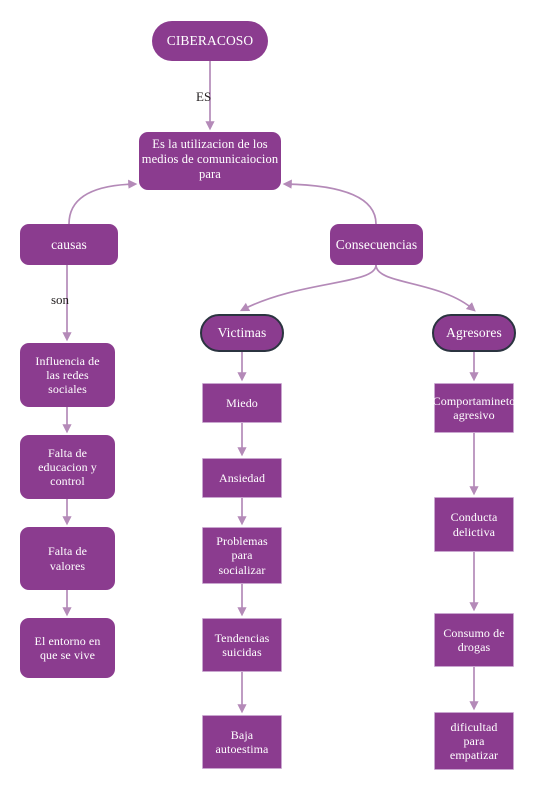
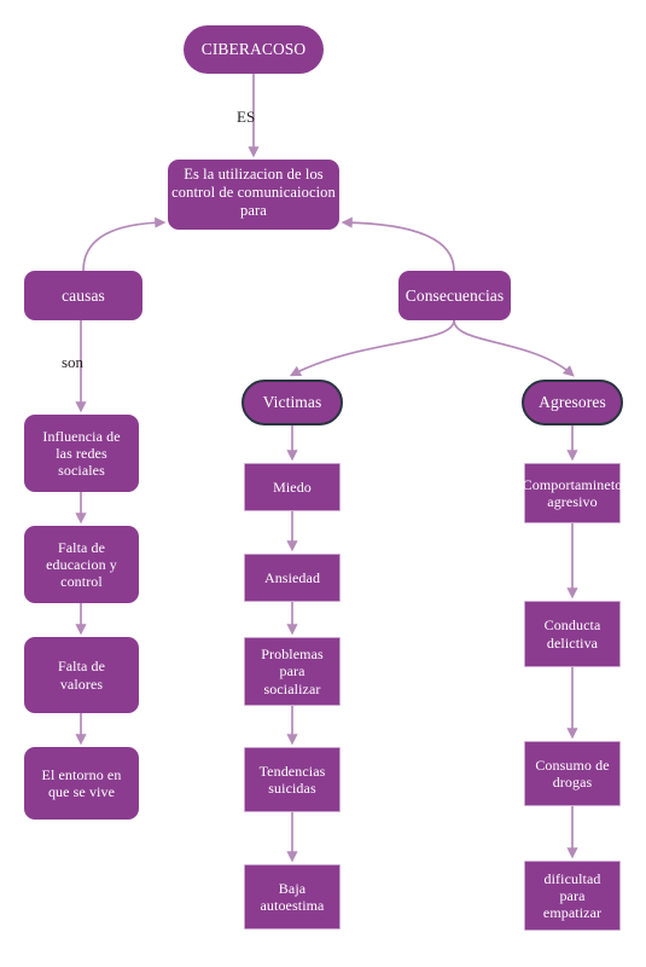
  CIBERACOSO
  ES
- Es la utilizacion de los medios de comunicaiocion para
+ Es la utilizacion de los control de comunicaiocion para
  causas
  Consecuencias
  son
  Influencia de
  las redes
  sociales
  Falta de
  educacion y
  control
  Falta de
  valores
  El entorno en
  que se vive
  Victimas
  Miedo
  Ansiedad
  Problemas
  para
  socializar
  Tendencias
  suicidas
  Baja
  autoestima
  Agresores
  Comportamineto
  agresivo
  Conducta
  delictiva
  Consumo de
  drogas
  dificultad
  para
  empatizar
